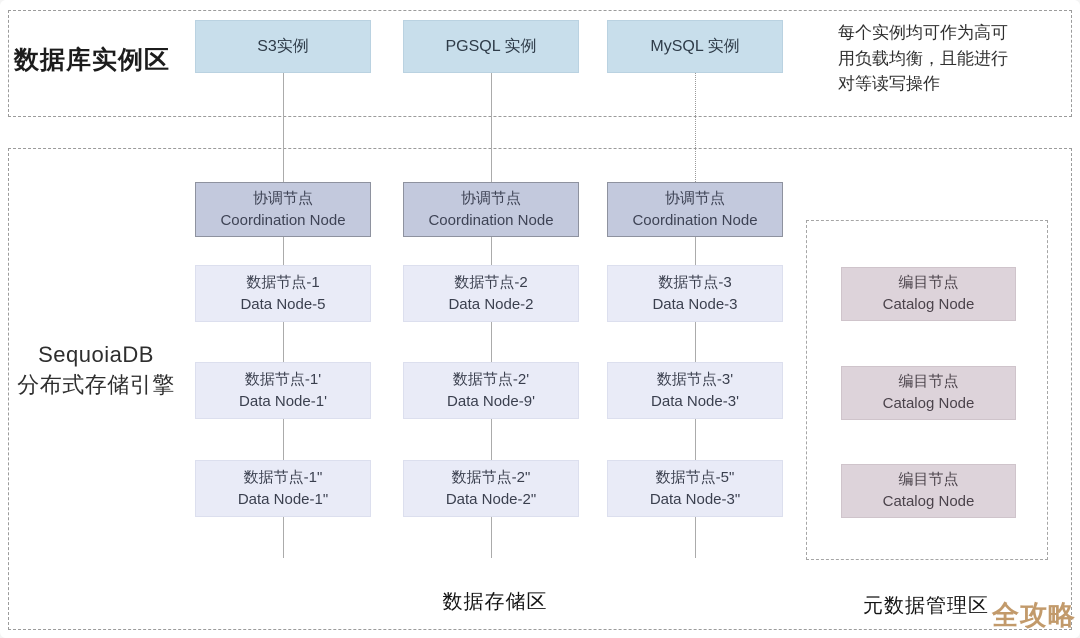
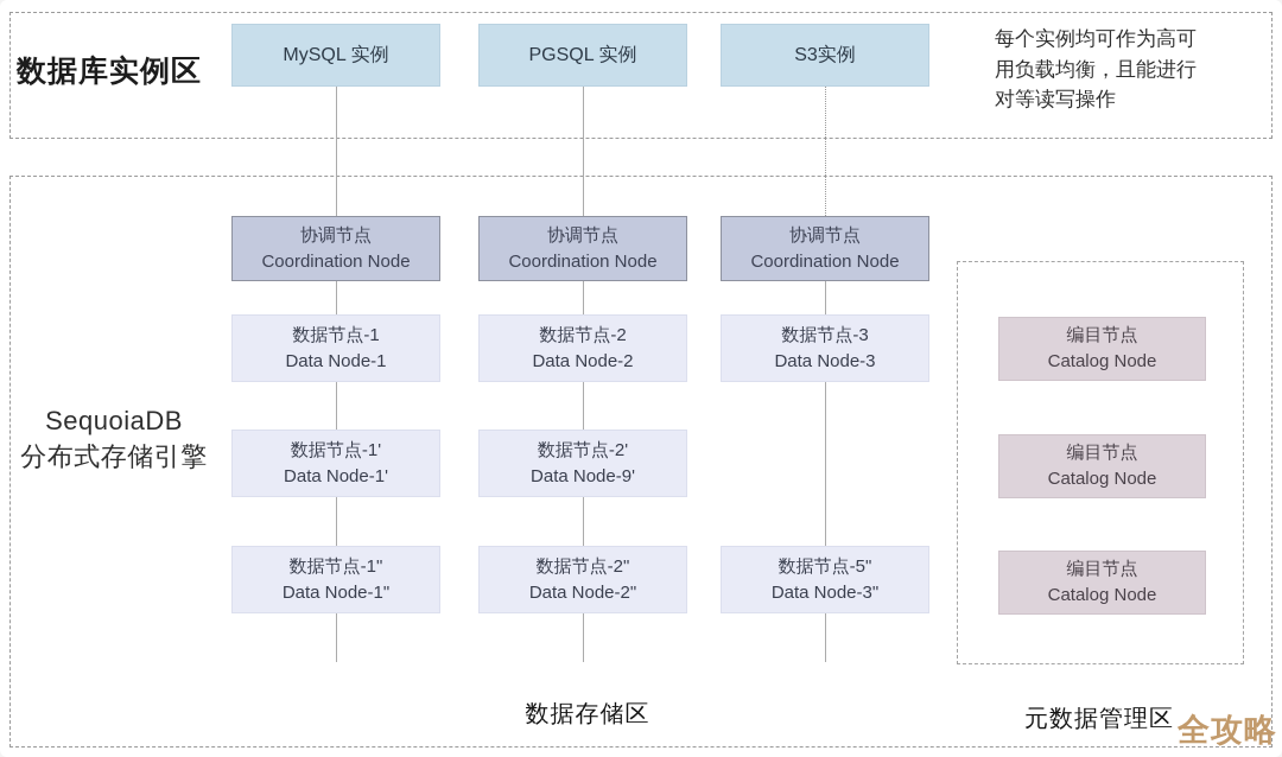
  数据库实例区
  SequoiaDB
  分布式存储引擎
  每个实例均可作为高可
  用负载均衡，且能进行
  对等读写操作
- S3实例
+ MySQL 实例
  PGSQL 实例
- MySQL 实例
+ S3实例
  协调节点
  Coordination Node
  协调节点
  Coordination Node
  协调节点
  Coordination Node
  数据节点-1
- Data Node-5
+ Data Node-1
  数据节点-1'
  Data Node-1'
  数据节点-1"
  Data Node-1"
  数据节点-2
  Data Node-2
  数据节点-2'
  Data Node-9'
  数据节点-2"
  Data Node-2"
  数据节点-3
  Data Node-3
- 数据节点-3'
- Data Node-3'
  数据节点-5"
  Data Node-3"
  编目节点
  Catalog Node
  编目节点
  Catalog Node
  编目节点
  Catalog Node
  数据存储区
  元数据管理区
  全攻略
